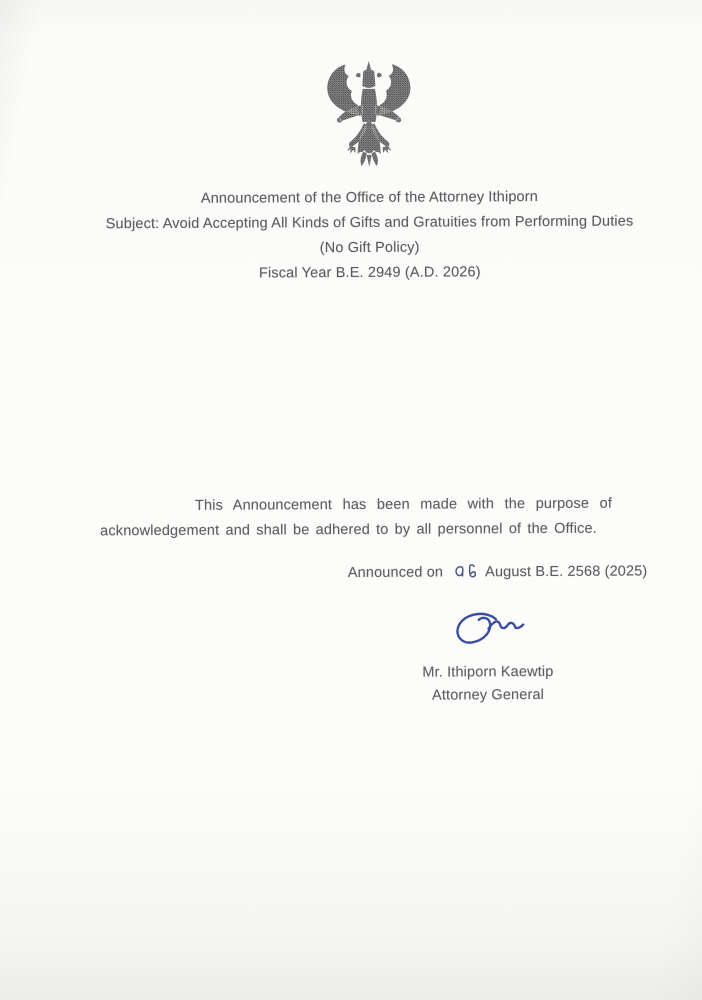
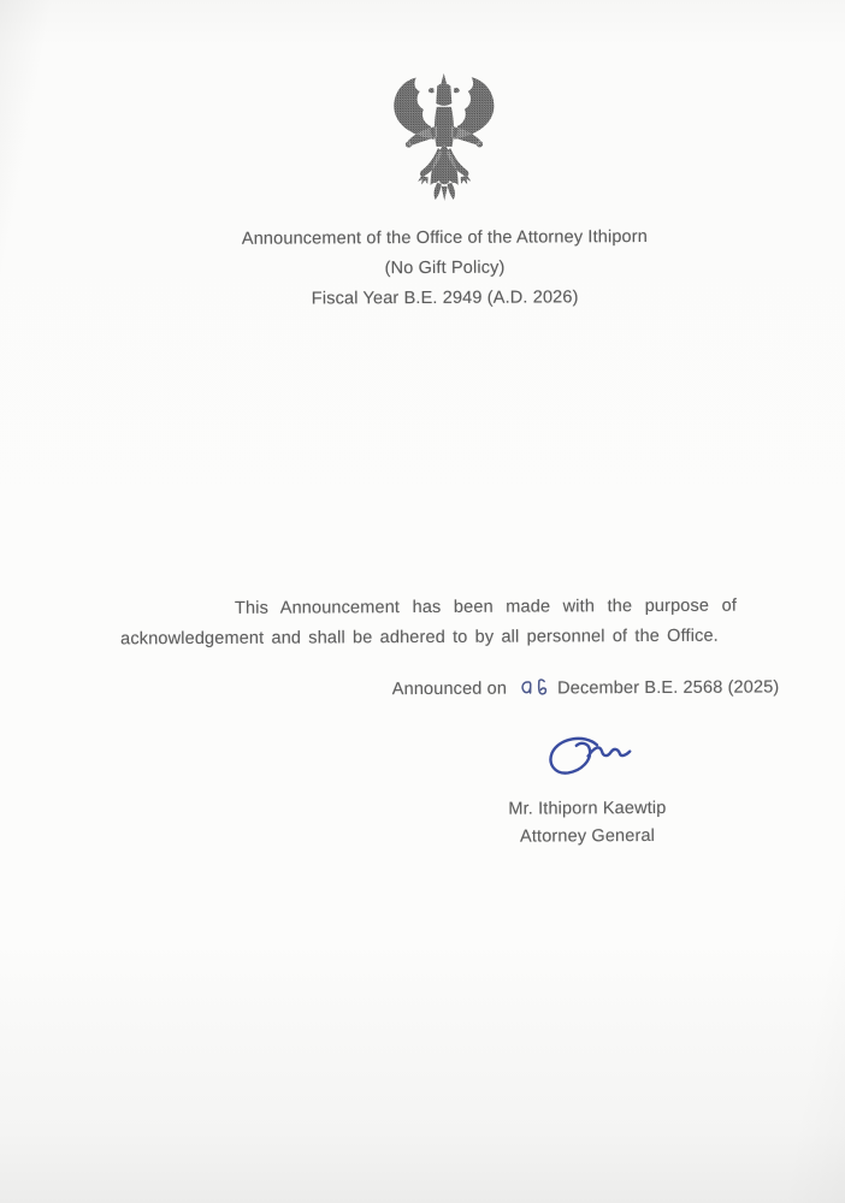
  Announcement of the Office of the Attorney Ithiporn
- Subject: Avoid Accepting All Kinds of Gifts and Gratuities from Performing Duties
  (No Gift Policy)
  Fiscal Year B.E. 2949 (A.D. 2026)
  This Announcement has been made with the purpose of acknowledgement and shall be adhered to by all personnel of the Office.
- Announced on August B.E. 2568 (2025)
+ Announced on December B.E. 2568 (2025)
  Mr. Ithiporn Kaewtip
  Attorney General
